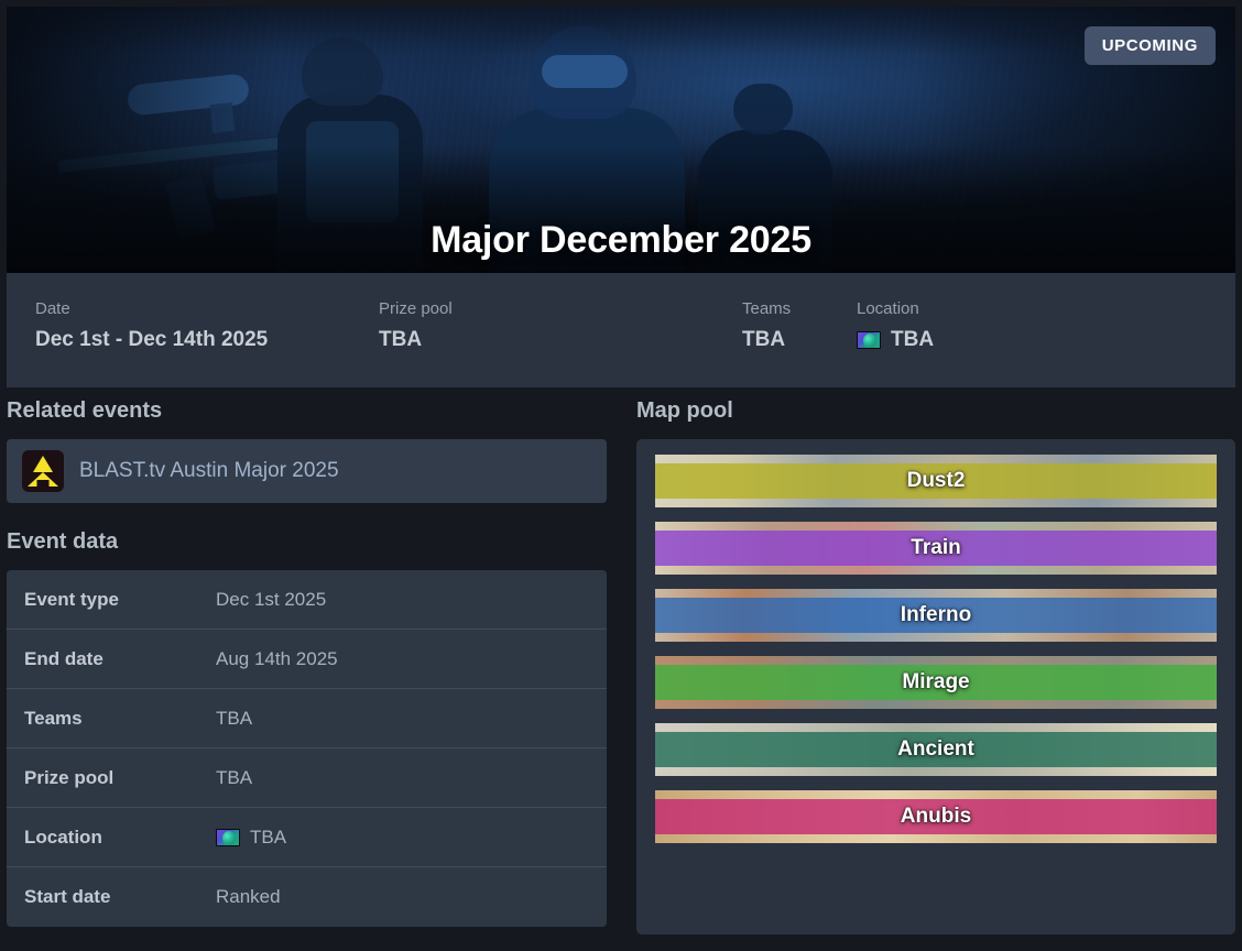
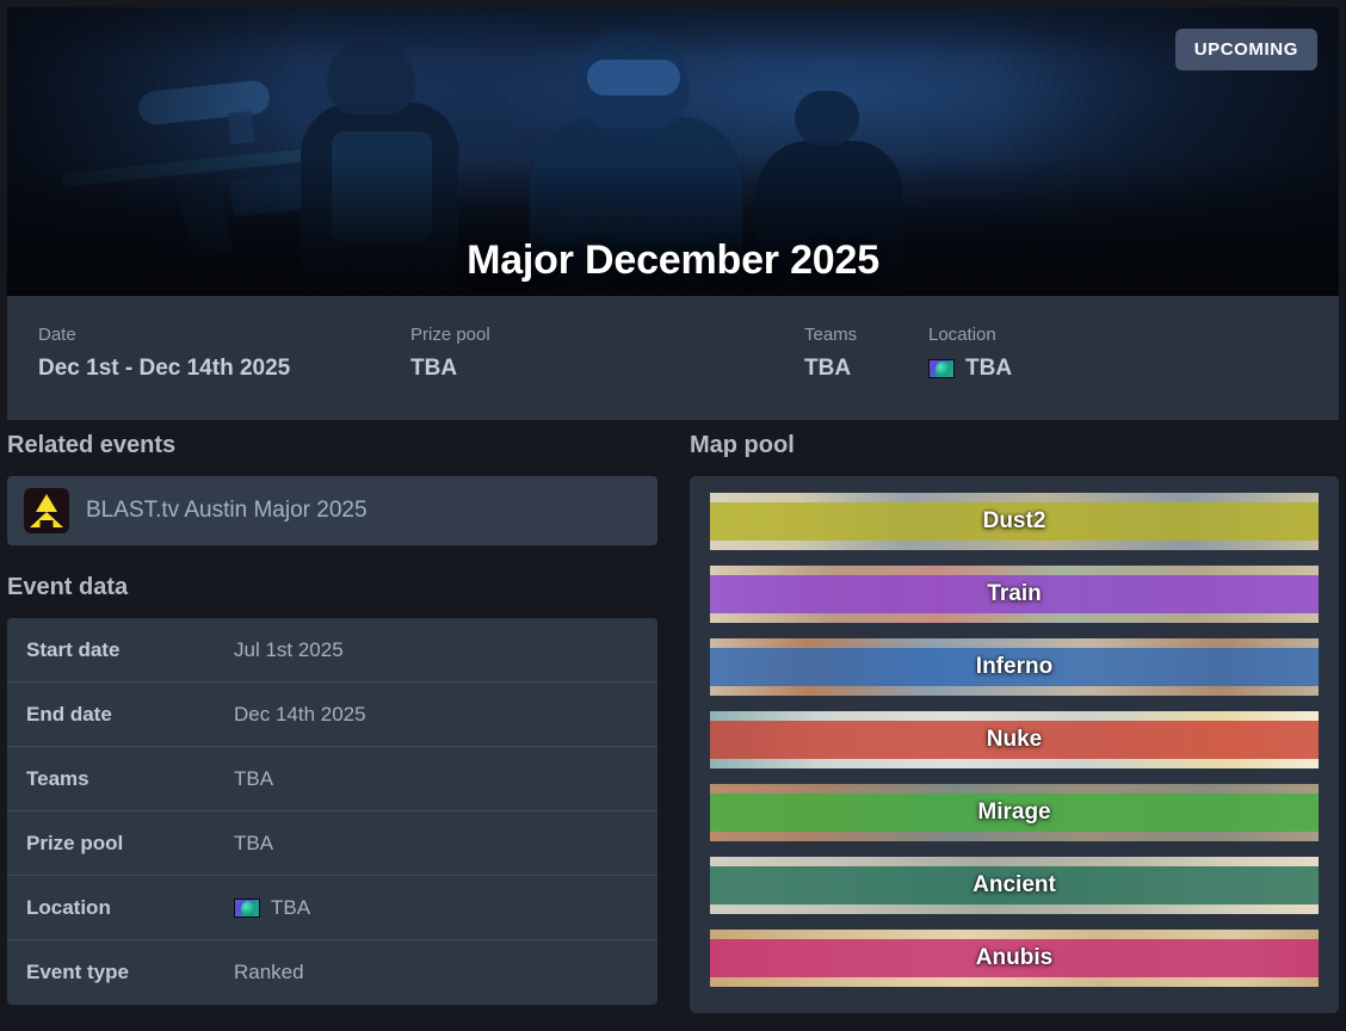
  UPCOMING
  Major December 2025
  Date
  Dec 1st - Dec 14th 2025
  Prize pool
  TBA
  Teams
  TBA
  Location
  TBA
  Related events
  BLAST.tv Austin Major 2025
  Event data
- Event type
+ Start date
- Dec 1st 2025
+ Jul 1st 2025
  End date
- Aug 14th 2025
+ Dec 14th 2025
  Teams
  TBA
  Prize pool
  TBA
  Location
  TBA
- Start date
+ Event type
  Ranked
  Map pool
  Dust2
  Train
  Inferno
+ Nuke
  Mirage
  Ancient
  Anubis
